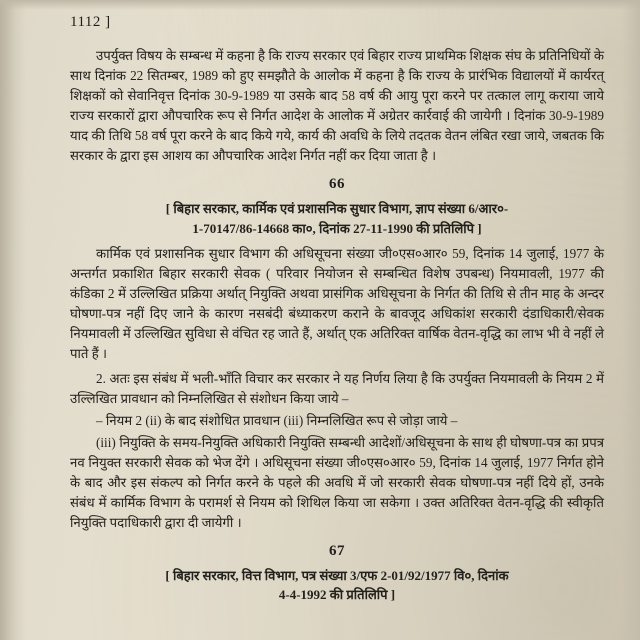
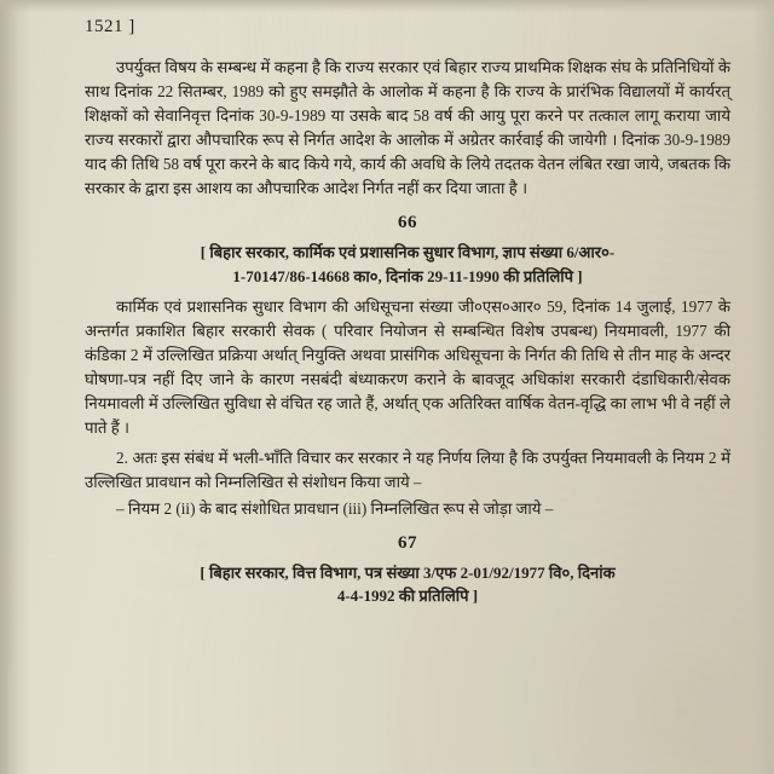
- 1112 ]
+ 1521 ]
  उपर्युक्त विषय के सम्बन्ध में कहना है कि राज्य सरकार एवं बिहार राज्य प्राथमिक शिक्षक संघ के प्रतिनिधियों के साथ दिनांक 22 सितम्बर, 1989 को हुए समझौते के आलोक में कहना है कि राज्य के प्रारंभिक विद्यालयों में कार्यरत् शिक्षकों को सेवानिवृत्त दिनांक 30-9-1989 या उसके बाद 58 वर्ष की आयु पूरा करने पर तत्काल लागू कराया जाये राज्य सरकारों द्वारा औपचारिक रूप से निर्गत आदेश के आलोक में अग्रेतर कार्रवाई की जायेगी । दिनांक 30-9-1989 याद की तिथि 58 वर्ष पूरा करने के बाद किये गये, कार्य की अवधि के लिये तदतक वेतन लंबित रखा जाये, जबतक कि सरकार के द्वारा इस आशय का औपचारिक आदेश निर्गत नहीं कर दिया जाता है ।
  66
  [ बिहार सरकार, कार्मिक एवं प्रशासनिक सुधार विभाग, ज्ञाप संख्या 6/आर०-
- 1-70147/86-14668 का०, दिनांक 27-11-1990 की प्रतिलिपि ]
+ 1-70147/86-14668 का०, दिनांक 29-11-1990 की प्रतिलिपि ]
  कार्मिक एवं प्रशासनिक सुधार विभाग की अधिसूचना संख्या जी०एस०आर० 59, दिनांक 14 जुलाई, 1977 के अन्तर्गत प्रकाशित बिहार सरकारी सेवक ( परिवार नियोजन से सम्बन्धित विशेष उपबन्ध) नियमावली, 1977 की कंडिका 2 में उल्लिखित प्रक्रिया अर्थात् नियुक्ति अथवा प्रासंगिक अधिसूचना के निर्गत की तिथि से तीन माह के अन्दर घोषणा-पत्र नहीं दिए जाने के कारण नसबंदी बंध्याकरण कराने के बावजूद अधिकांश सरकारी दंडाधिकारी/सेवक नियमावली में उल्लिखित सुविधा से वंचित रह जाते हैं, अर्थात् एक अतिरिक्त वार्षिक वेतन-वृद्धि का लाभ भी वे नहीं ले पाते हैं ।
  2. अतः इस संबंध में भली-भाँति विचार कर सरकार ने यह निर्णय लिया है कि उपर्युक्त नियमावली के नियम 2 में उल्लिखित प्रावधान को निम्नलिखित से संशोधन किया जाये –
  – नियम 2 (ii) के बाद संशोधित प्रावधान (iii) निम्नलिखित रूप से जोड़ा जाये –
- (iii) नियुक्ति के समय-नियुक्ति अधिकारी नियुक्ति सम्बन्धी आदेशों/अधिसूचना के साथ ही घोषणा-पत्र का प्रपत्र नव नियुक्त सरकारी सेवक को भेज देंगे । अधिसूचना संख्या जी०एस०आर० 59, दिनांक 14 जुलाई, 1977 निर्गत होने के बाद और इस संकल्प को निर्गत करने के पहले की अवधि में जो सरकारी सेवक घोषणा-पत्र नहीं दिये हों, उनके संबंध में कार्मिक विभाग के परामर्श से नियम को शिथिल किया जा सकेगा । उक्त अतिरिक्त वेतन-वृद्धि की स्वीकृति नियुक्ति पदाधिकारी द्वारा दी जायेगी ।
  67
  [ बिहार सरकार, वित्त विभाग, पत्र संख्या 3/एफ 2-01/92/1977 वि०, दिनांक
  4-4-1992 की प्रतिलिपि ]
